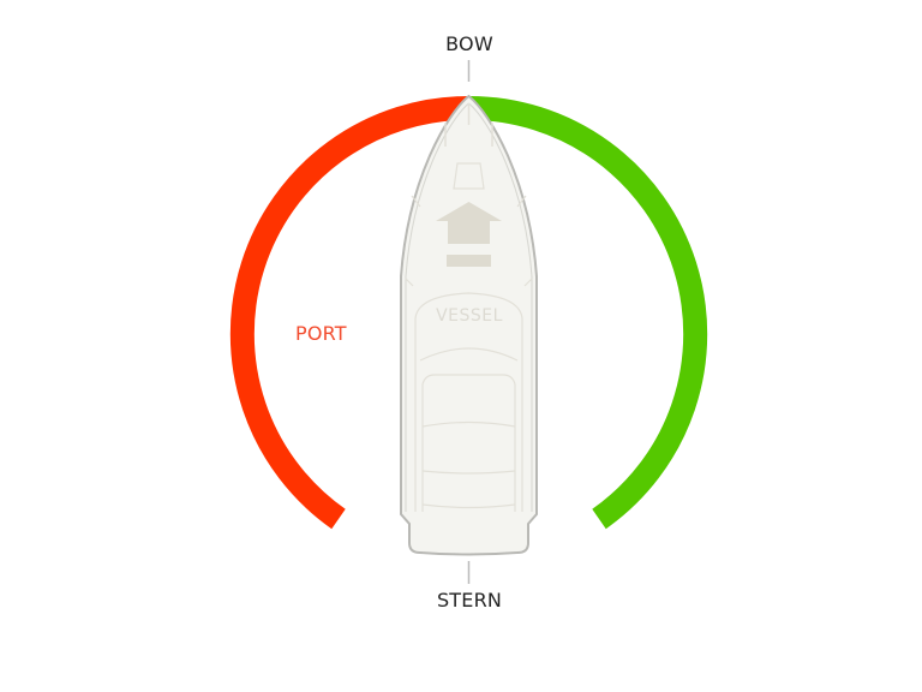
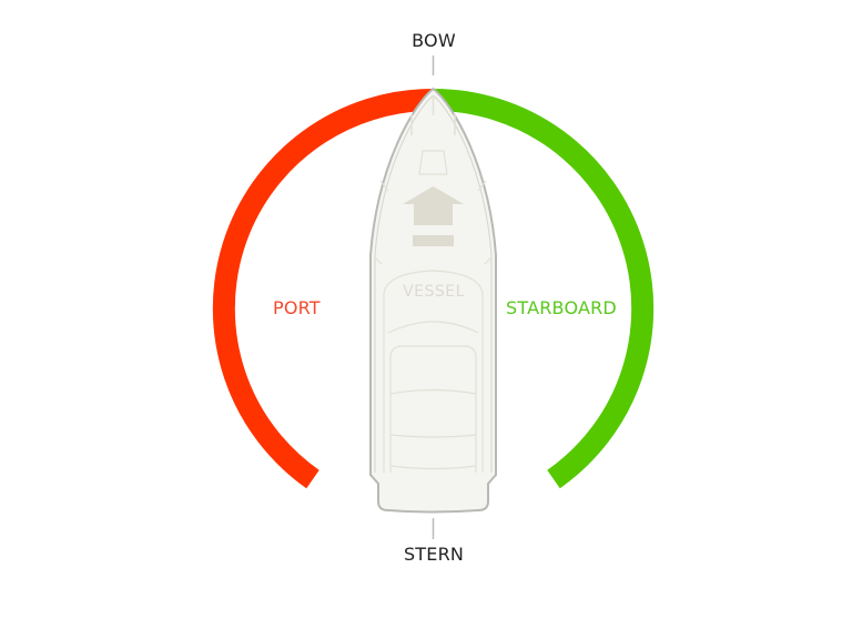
  BOW
  STERN
  PORT
+ STARBOARD
  VESSEL
